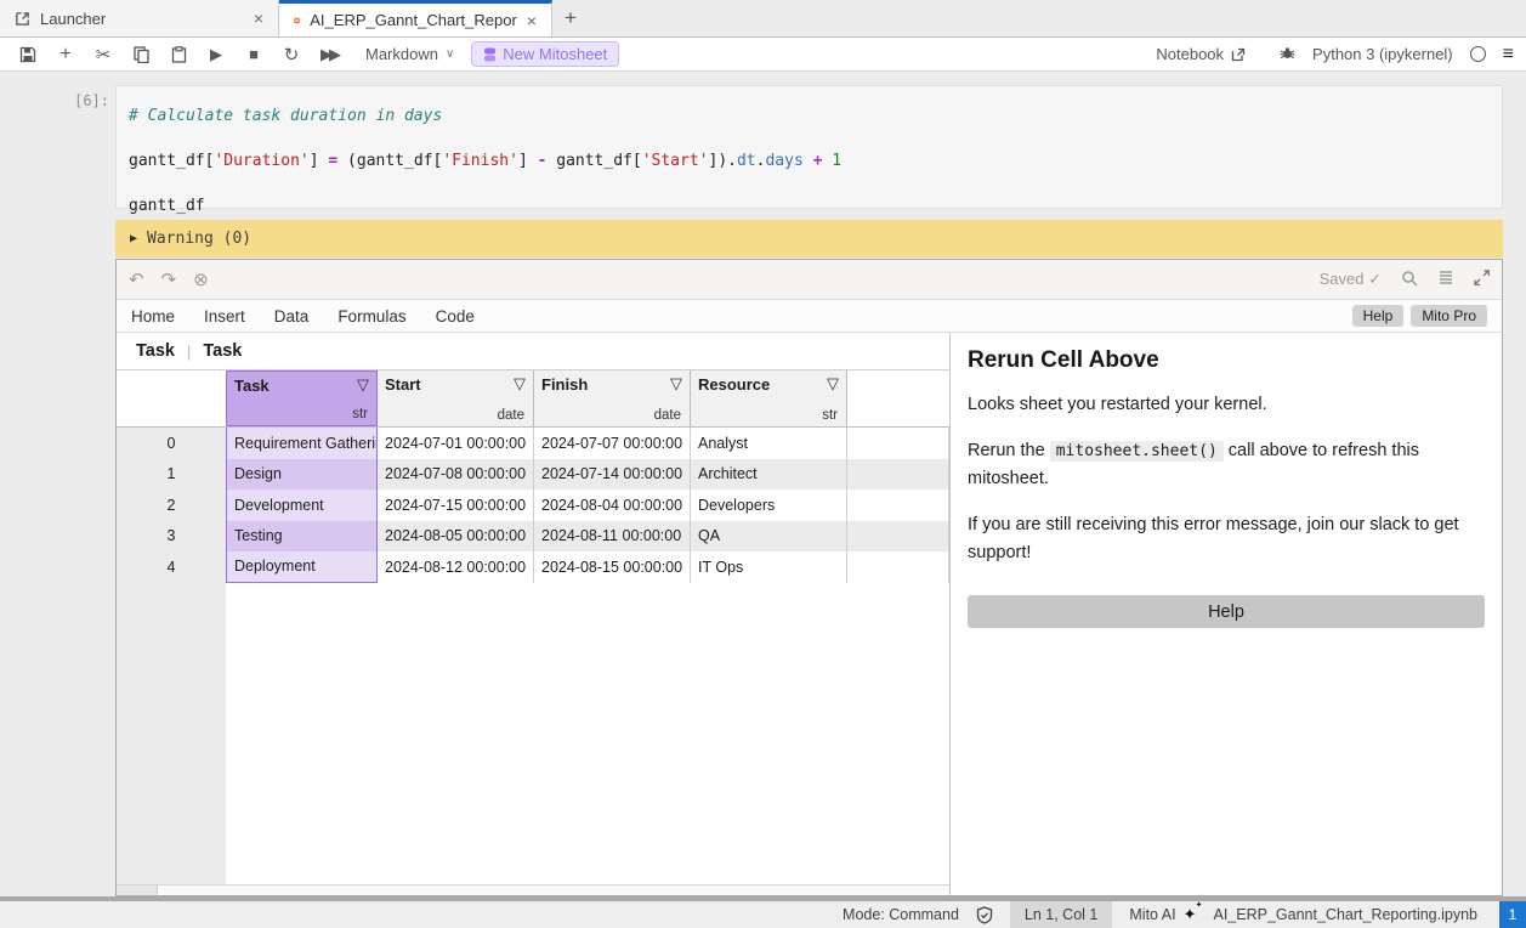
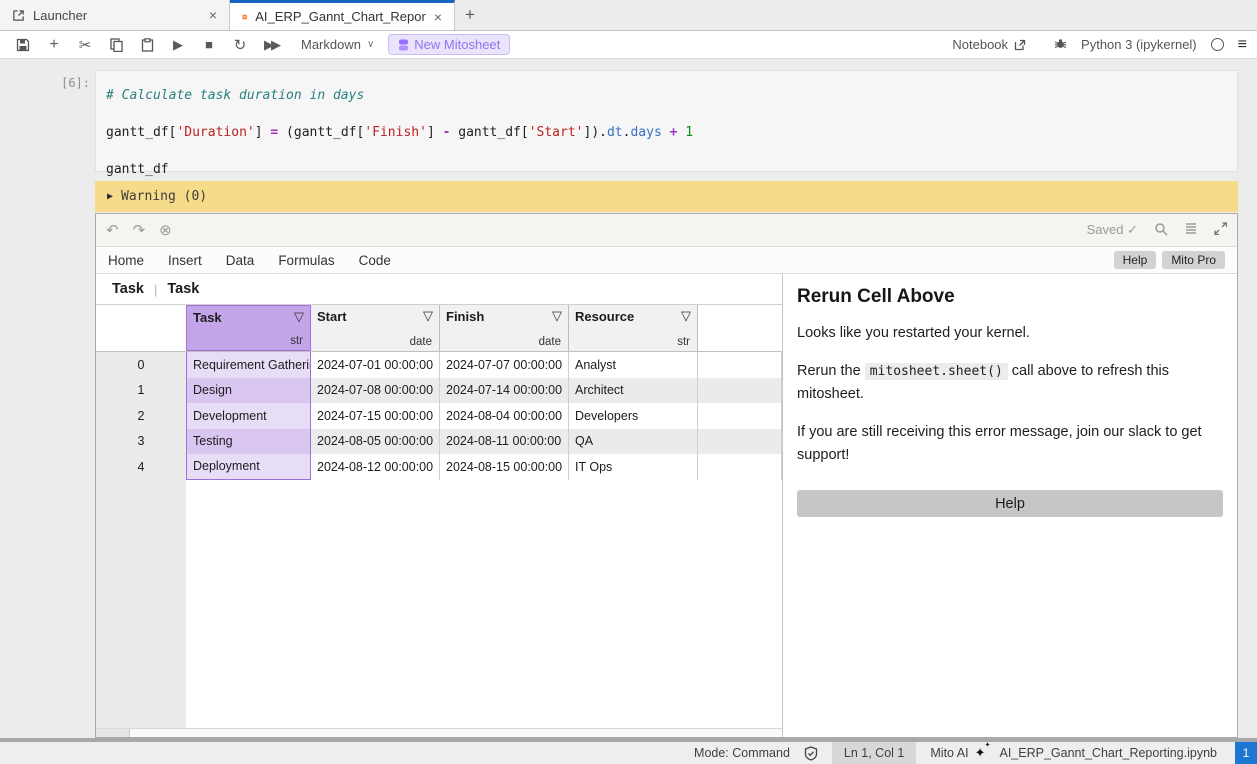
  Launcher
  ×
  AI_ERP_Gannt_Chart_Repor
  ×
  +
  +
  ✂
  ▶
  ■
  ↻
  ▶▶
  Markdown
  ∨
  New Mitosheet
  Notebook
  Python 3 (ipykernel)
  ≡
  [6]:
  # Calculate task duration in days
  gantt_df['Duration'] = (gantt_df['Finish'] - gantt_df['Start']).dt.days + 1
  gantt_df
  ▶
  Warning (0)
  ↶
  ↷
  ⊗
  Saved ✓
  Home
  Insert
  Data
  Formulas
  Code
  Help
  Mito Pro
  Task
  |
  Task
  Task
  ▽
  str
  Start
  ▽
  date
  Finish
  ▽
  date
  Resource
  ▽
  str
  0
  Requirement Gatheri
  2024-07-01 00:00:00
  2024-07-07 00:00:00
  Analyst
  1
  Design
  2024-07-08 00:00:00
  2024-07-14 00:00:00
  Architect
  2
  Development
  2024-07-15 00:00:00
  2024-08-04 00:00:00
  Developers
  3
  Testing
  2024-08-05 00:00:00
  2024-08-11 00:00:00
  QA
  4
  Deployment
  2024-08-12 00:00:00
  2024-08-15 00:00:00
  IT Ops
  Rerun Cell Above
- Looks sheet you restarted your kernel.
+ Looks like you restarted your kernel.
  Rerun the mitosheet.sheet() call above to refresh this mitosheet.
  If you are still receiving this error message, join our slack to get support!
  Help
  Mode: Command
  Ln 1, Col 1
  Mito AI
  ✦
  AI_ERP_Gannt_Chart_Reporting.ipynb
  1
